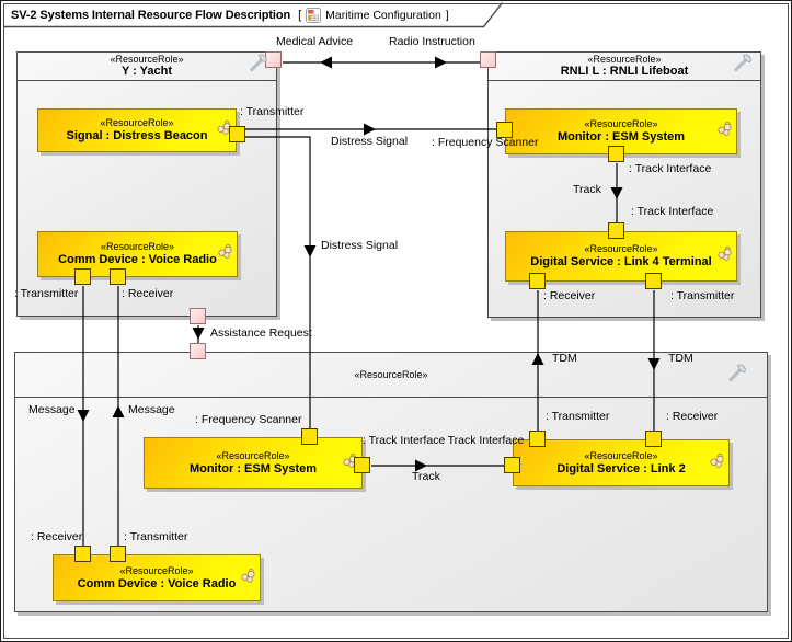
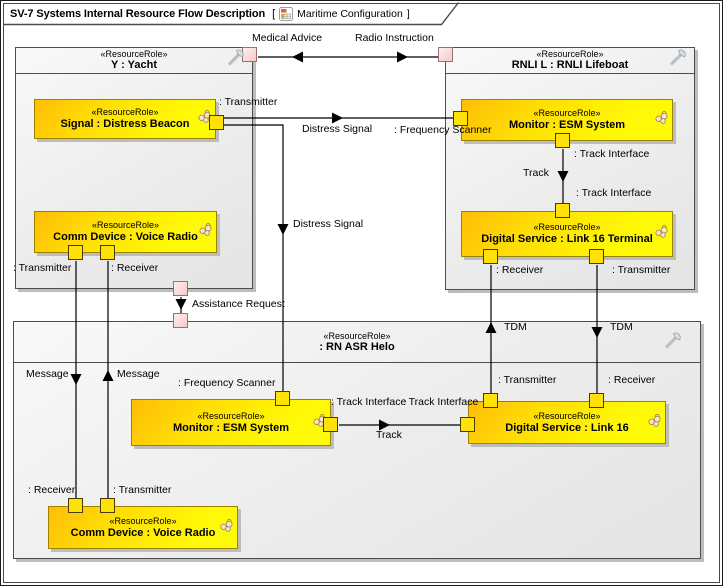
- SV-2 Systems Internal Resource Flow Description
+ SV-7 Systems Internal Resource Flow Description
  [
  Maritime Configuration
  ]
  «ResourceRole»
  Y : Yacht
  «ResourceRole»
  RNLI L : RNLI Lifeboat
  «ResourceRole»
+ : RN ASR Helo
  «ResourceRole»
  Signal : Distress Beacon
  «ResourceRole»
  Comm Device : Voice Radio
  «ResourceRole»
  Monitor : ESM System
  «ResourceRole»
- Digital Service : Link 4 Terminal
+ Digital Service : Link 16 Terminal
  «ResourceRole»
  Monitor : ESM System
  «ResourceRole»
- Digital Service : Link 2
+ Digital Service : Link 16
  «ResourceRole»
  Comm Device : Voice Radio
  Medical Advice
  Radio Instruction
  Distress Signal
  Distress Signal
  Track
  Assistance Request
  Message
  Message
  TDM
  TDM
  Track
  : Transmitter
  : Transmitter
  : Receiver
  : Frequency Scanner
  : Track Interface
  : Track Interface
  : Receiver
  : Transmitter
  : Frequency Scanner
  : Track Interface
  : Track Interface
  : Transmitter
  : Receiver
  : Receiver
  : Transmitter
